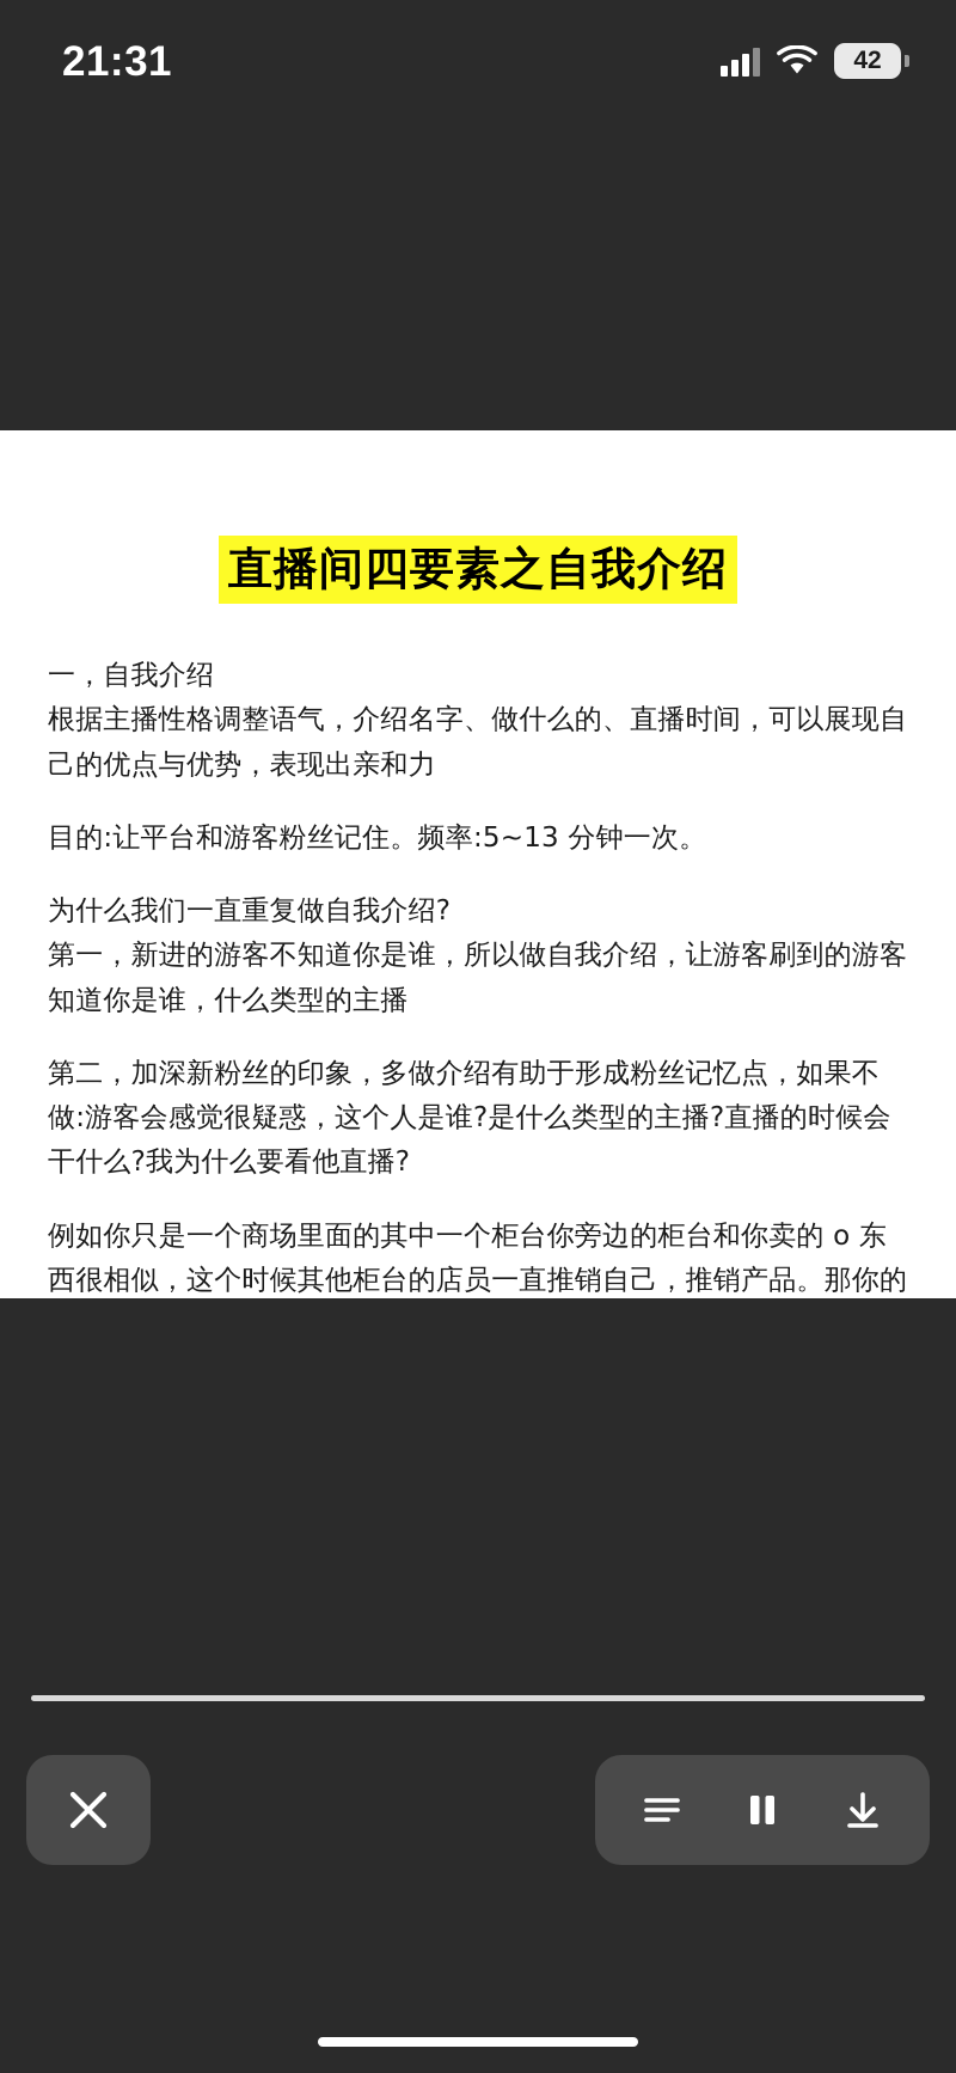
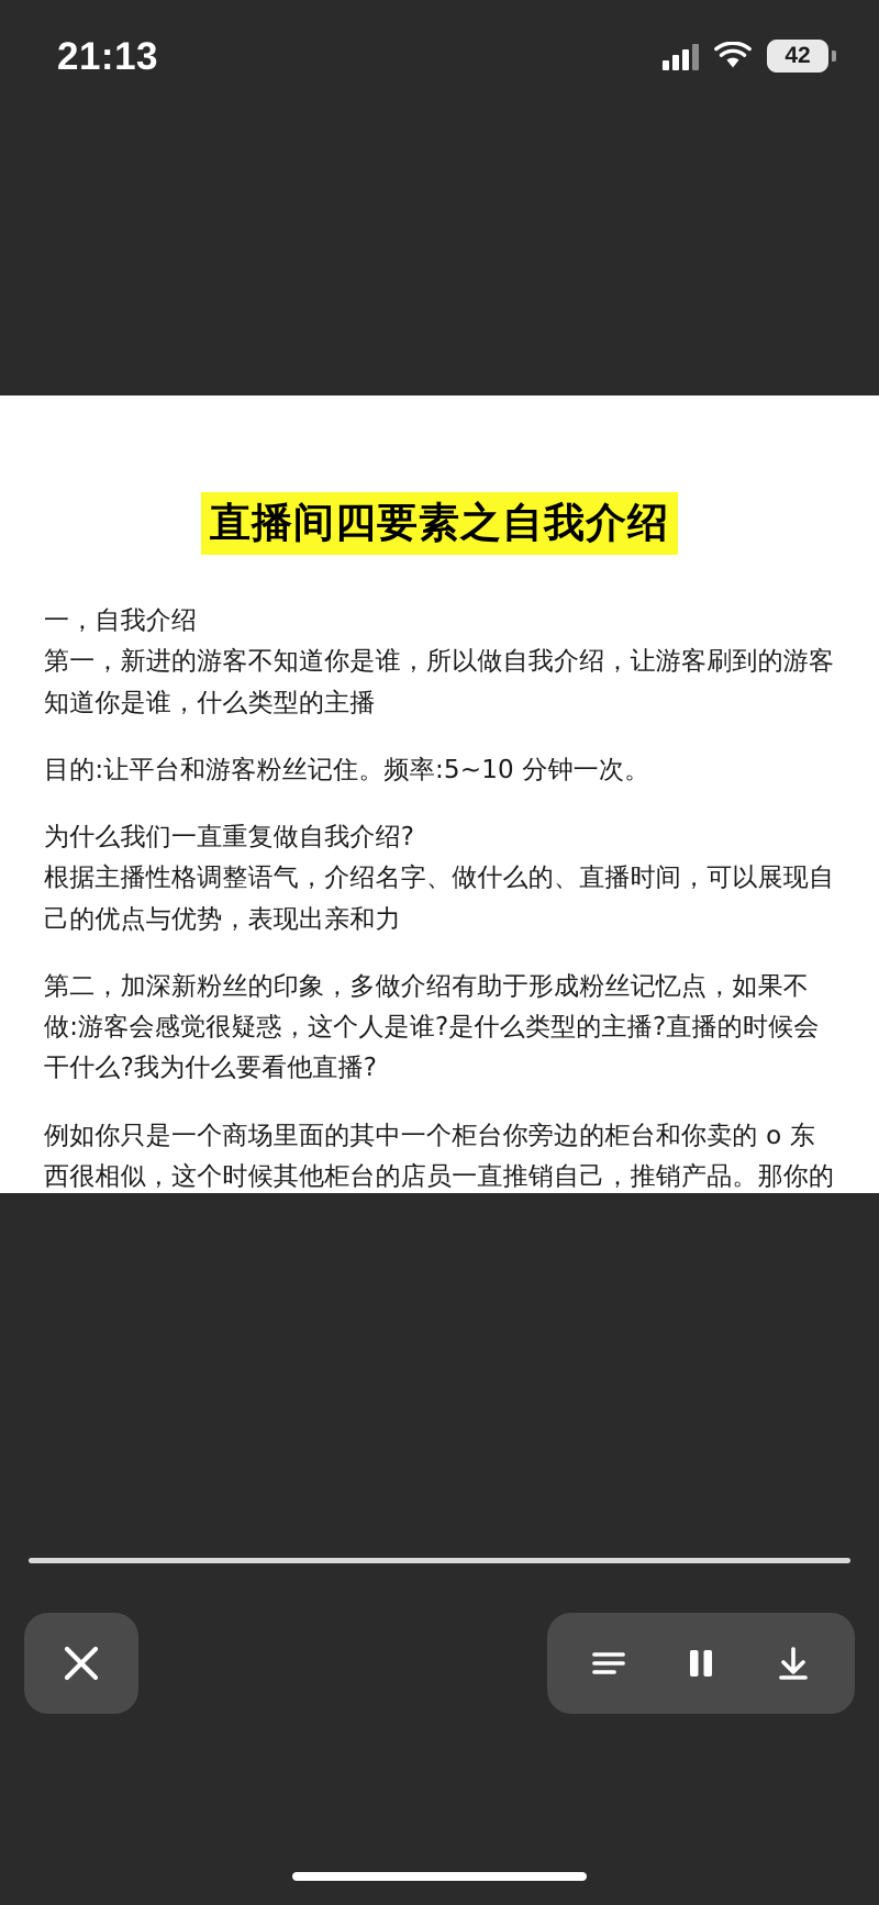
- 21:31
+ 21:13
  42
  直播间四要素之自我介绍
  一，自我介绍
- 根据主播性格调整语气，介绍名字、做什么的、直播时间，可以展现自己的优点与优势，表现出亲和力
+ 第一，新进的游客不知道你是谁，所以做自我介绍，让游客刷到的游客知道你是谁，什么类型的主播
- 目的:让平台和游客粉丝记住。频率:5~13 分钟一次。
+ 目的:让平台和游客粉丝记住。频率:5~10 分钟一次。
  为什么我们一直重复做自我介绍?
- 第一，新进的游客不知道你是谁，所以做自我介绍，让游客刷到的游客知道你是谁，什么类型的主播
+ 根据主播性格调整语气，介绍名字、做什么的、直播时间，可以展现自己的优点与优势，表现出亲和力
  第二，加深新粉丝的印象，多做介绍有助于形成粉丝记忆点，如果不做:游客会感觉很疑惑，这个人是谁?是什么类型的主播?直播的时候会干什么?我为什么要看他直播?
  例如你只是一个商场里面的其中一个柜台你旁边的柜台和你卖的 o 东西很相似，这个时候其他柜台的店员一直推销自己，推销产品。那你的
